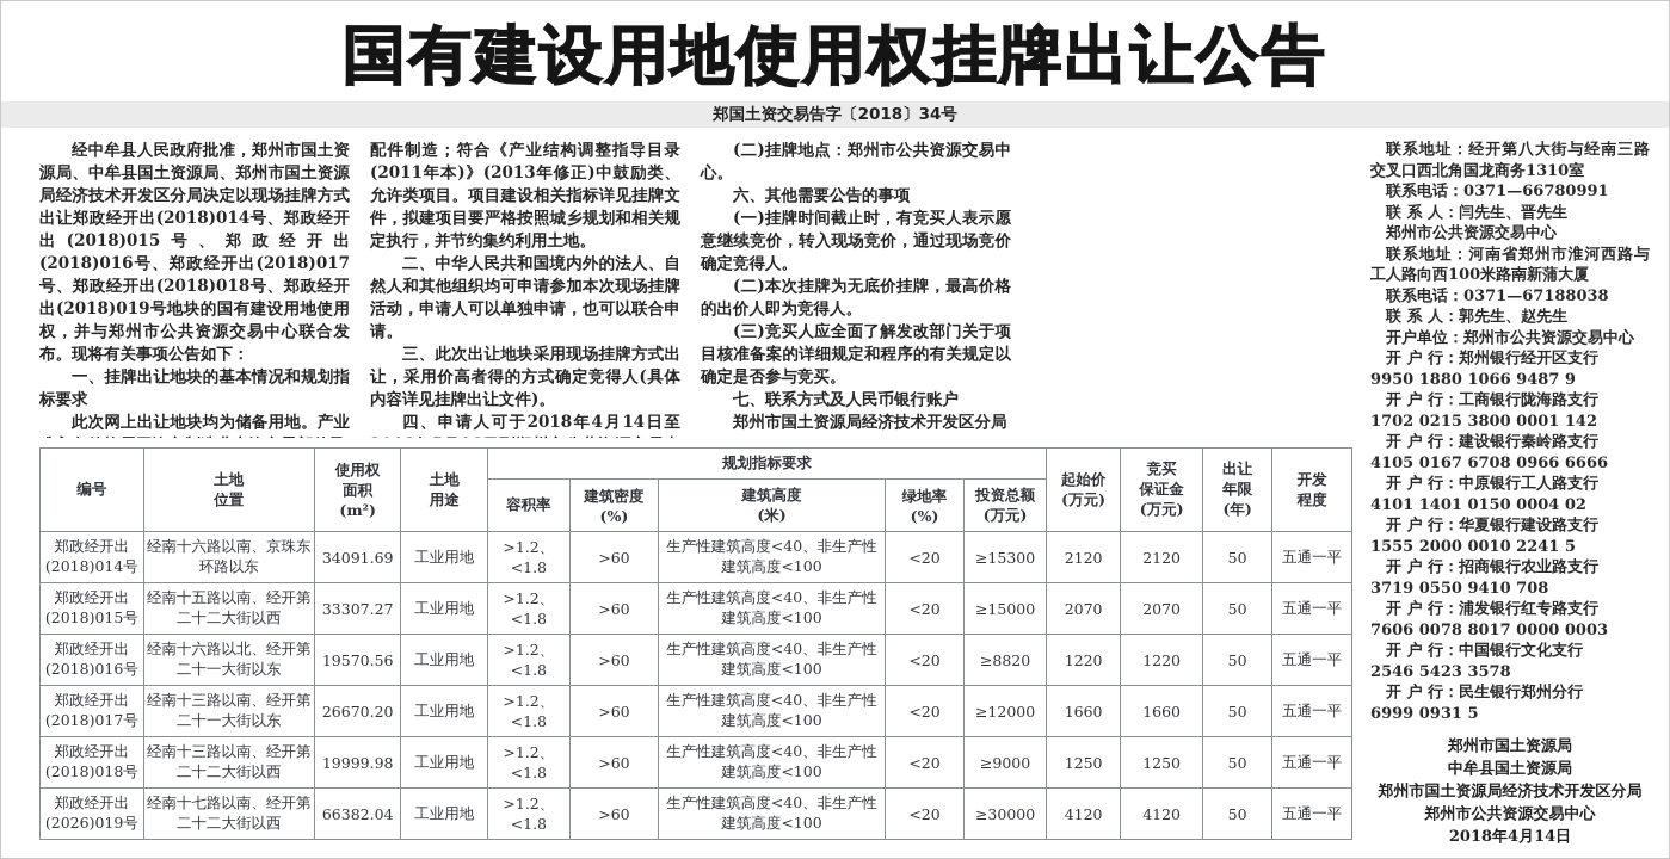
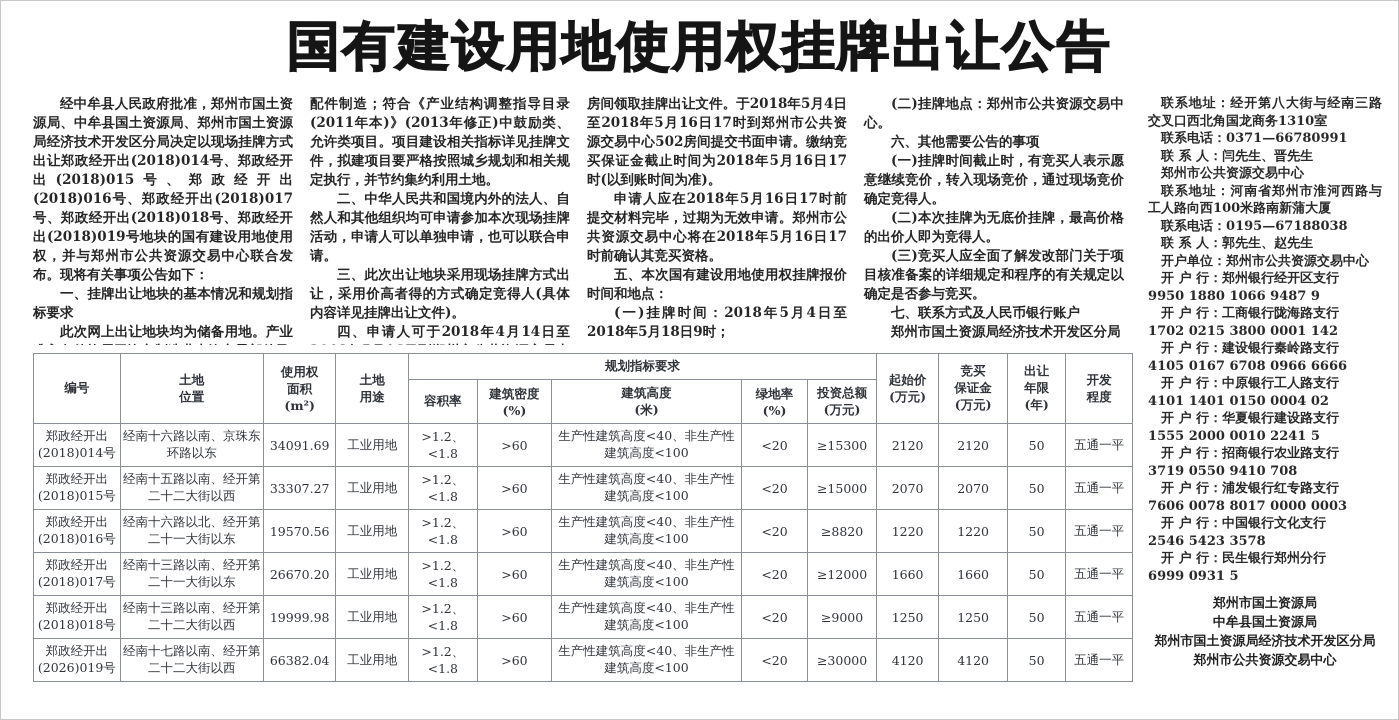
  国有建设用地使用权挂牌出让公告
- 郑国土资交易告字〔2018〕34号
  经中牟县人民政府批准，郑州市国土资源局、中牟县国土资源局、郑州市国土资源局经济技术开发区分局决定以现场挂牌方式出让郑政经开出(2018)014号、郑政经开出(2018)015号、郑政经开出(2018)016号、郑政经开出(2018)017号、郑政经开出(2018)018号、郑政经开出(2018)019号地块的国有建设用地使用权，并与郑州市公共资源交易中心联合发布。现将有关事项公告如下：
  一、挂牌出让地块的基本情况和规划指标要求
  配件制造；符合《产业结构调整指导目录(2011年本)》(2013年修正)中鼓励类、允许类项目。项目建设相关指标详见挂牌文件，拟建项目要严格按照城乡规划和相关规定执行，并节约集约利用土地。
  二、中华人民共和国境内外的法人、自然人和其他组织均可申请参加本次现场挂牌活动，申请人可以单独申请，也可以联合申请。
  三、此次出让地块采用现场挂牌方式出让，采用价高者得的方式确定竞得人(具体内容详见挂牌出让文件)。
+ 房间领取挂牌出让文件。于2018年5月4日至2018年5月16日17时到郑州市公共资源交易中心502房间提交书面申请。缴纳竞买保证金截止时间为2018年5月16日17时(以到账时间为准)。
+ 申请人应在2018年5月16日17时前提交材料完毕，过期为无效申请。郑州市公共资源交易中心将在2018年5月16日17时前确认其竞买资格。
+ 五、本次国有建设用地使用权挂牌报价时间和地点：
+ (一)挂牌时间：2018年5月4日至2018年5月18日9时；
  (二)挂牌地点：郑州市公共资源交易中心。
  六、其他需要公告的事项
  (一)挂牌时间截止时，有竞买人表示愿意继续竞价，转入现场竞价，通过现场竞价确定竞得人。
  (二)本次挂牌为无底价挂牌，最高价格的出价人即为竞得人。
  (三)竞买人应全面了解发改部门关于项目核准备案的详细规定和程序的有关规定以确定是否参与竞买。
  七、联系方式及人民币银行账户
  郑州市国土资源局经济技术开发区分局
  编号	土地 位置	使用权 面积 (m²)	土地 用途	规划指标要求	起始价 (万元)	竞买 保证金 (万元)	出让 年限 (年)	开发 程度
  容积率	建筑密度 (%)	建筑高度 (米)	绿地率 (%)	投资总额 (万元)
  郑政经开出(2018)014号	经南十六路以南、京珠东环路以东	34091.69	工业用地	>1.2、<1.8	>60	生产性建筑高度<40、非生产性建筑高度<100	<20	≥15300	2120	2120	50	五通一平
  郑政经开出(2018)015号	经南十五路以南、经开第二十二大街以西	33307.27	工业用地	>1.2、<1.8	>60	生产性建筑高度<40、非生产性建筑高度<100	<20	≥15000	2070	2070	50	五通一平
  郑政经开出(2018)016号	经南十六路以北、经开第二十一大街以东	19570.56	工业用地	>1.2、<1.8	>60	生产性建筑高度<40、非生产性建筑高度<100	<20	≥8820	1220	1220	50	五通一平
  郑政经开出(2018)017号	经南十三路以南、经开第二十一大街以东	26670.20	工业用地	>1.2、<1.8	>60	生产性建筑高度<40、非生产性建筑高度<100	<20	≥12000	1660	1660	50	五通一平
  郑政经开出(2018)018号	经南十三路以南、经开第二十二大街以西	19999.98	工业用地	>1.2、<1.8	>60	生产性建筑高度<40、非生产性建筑高度<100	<20	≥9000	1250	1250	50	五通一平
  郑政经开出(2026)019号	经南十七路以南、经开第二十二大街以西	66382.04	工业用地	>1.2、<1.8	>60	生产性建筑高度<40、非生产性建筑高度<100	<20	≥30000	4120	4120	50	五通一平
  联系地址：经开第八大街与经南三路交叉口西北角国龙商务1310室
  联系电话：0371—66780991
  联 系 人：闫先生、晋先生
  郑州市公共资源交易中心
  联系地址：河南省郑州市淮河西路与工人路向西100米路南新蒲大厦
- 联系电话：0371—67188038
+ 联系电话：0195—67188038
  联 系 人：郭先生、赵先生
  开户单位：郑州市公共资源交易中心
  开 户 行：郑州银行经开区支行
  9950 1880 1066 9487 9
  开 户 行：工商银行陇海路支行
  1702 0215 3800 0001 142
  开 户 行：建设银行秦岭路支行
  4105 0167 6708 0966 6666
  开 户 行：中原银行工人路支行
  4101 1401 0150 0004 02
  开 户 行：华夏银行建设路支行
  1555 2000 0010 2241 5
  开 户 行：招商银行农业路支行
  3719 0550 9410 708
  开 户 行：浦发银行红专路支行
  7606 0078 8017 0000 0003
  开 户 行：中国银行文化支行
  2546 5423 3578
  开 户 行：民生银行郑州分行
  6999 0931 5
  郑州市国土资源局
  中牟县国土资源局
  郑州市国土资源局经济技术开发区分局
  郑州市公共资源交易中心
- 2018年4月14日
